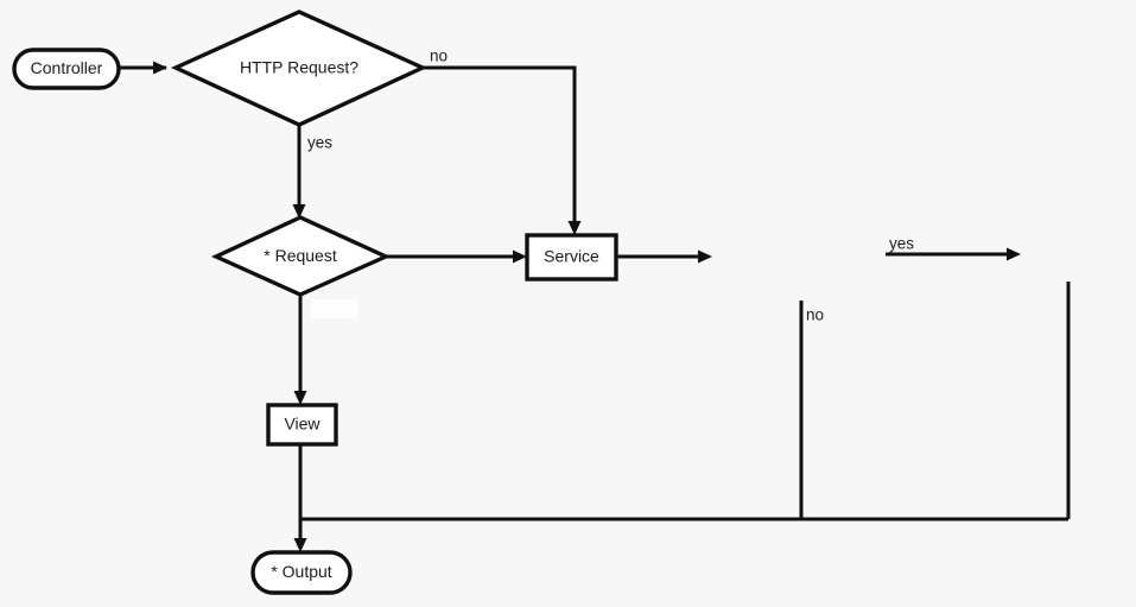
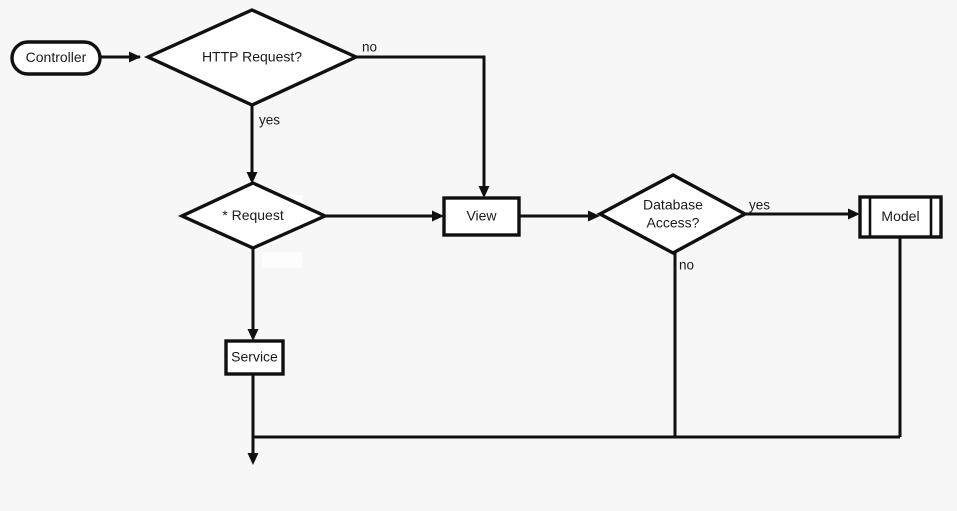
  Controller
  HTTP Request?
  * Request
- Service
+ View
+ Database
+ Access?
+ Model
- View
+ Service
- * Output
  no
  yes
  yes
  no
